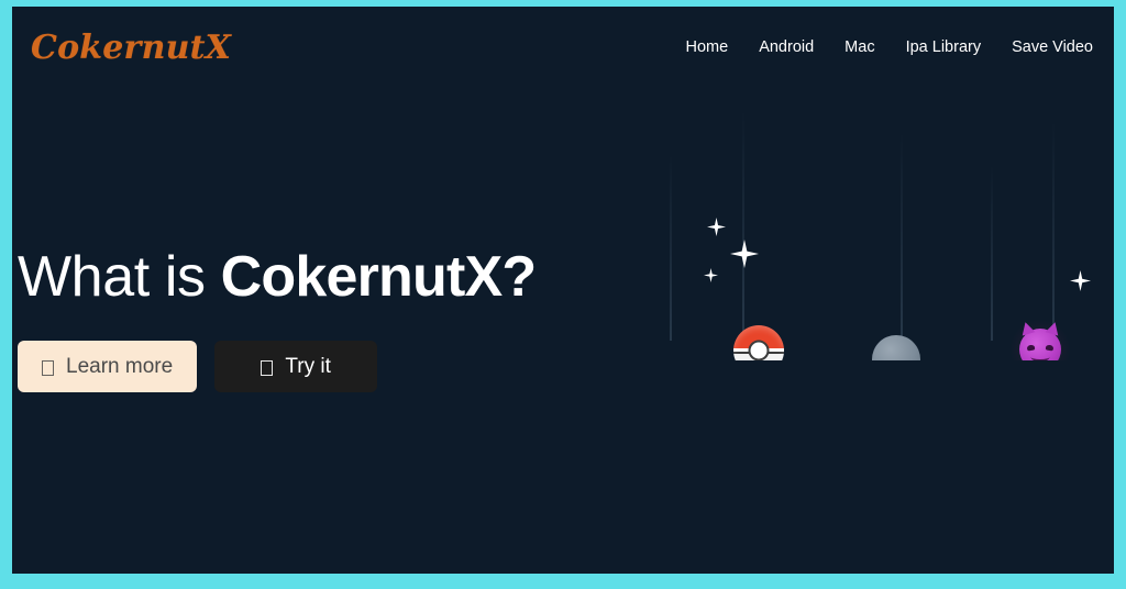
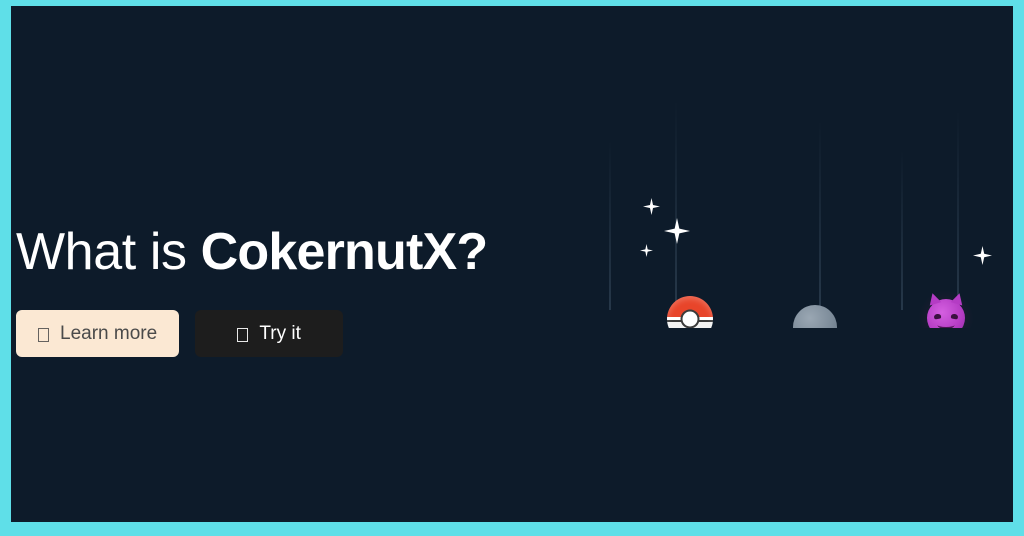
- CokernutX
- Home
- Android
- Mac
- Ipa Library
- Save Video
  What is CokernutX?
  Learn more
  Try it
